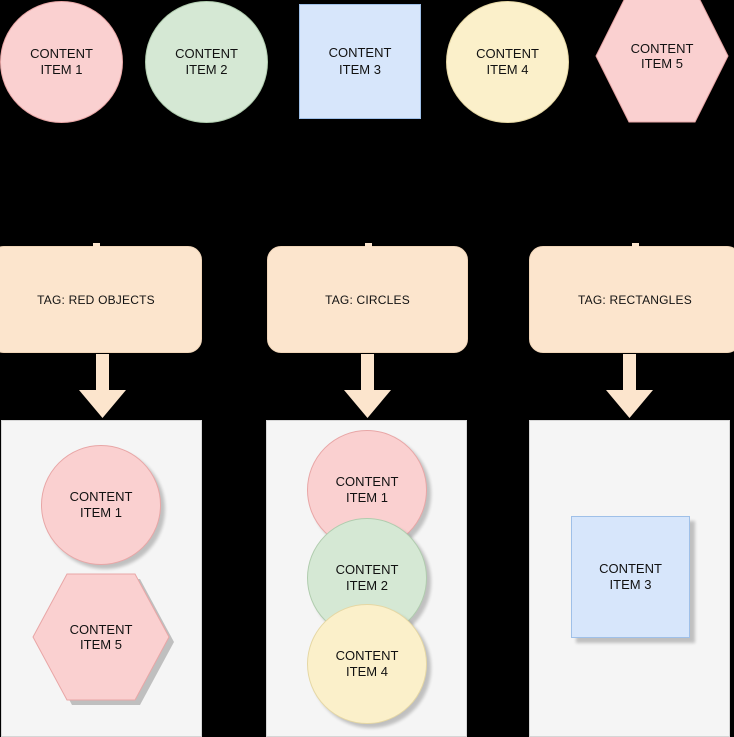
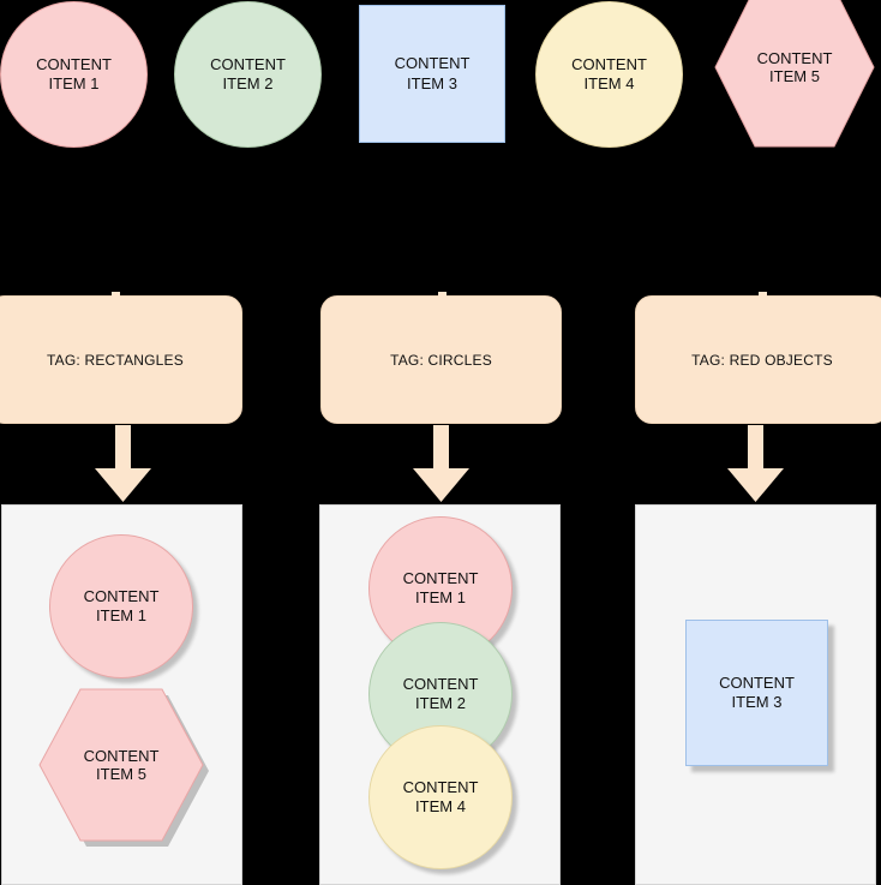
  CONTENT
  ITEM 1
  CONTENT
  ITEM 2
  CONTENT
  ITEM 3
  CONTENT
  ITEM 4
  CONTENT
  ITEM 5
- TAG: RED OBJECTS
+ TAG: RECTANGLES
  TAG: CIRCLES
- TAG: RECTANGLES
+ TAG: RED OBJECTS
  CONTENT
  ITEM 1
  CONTENT
  ITEM 5
  CONTENT
  ITEM 1
  CONTENT
  ITEM 2
  CONTENT
  ITEM 4
  CONTENT
  ITEM 3
